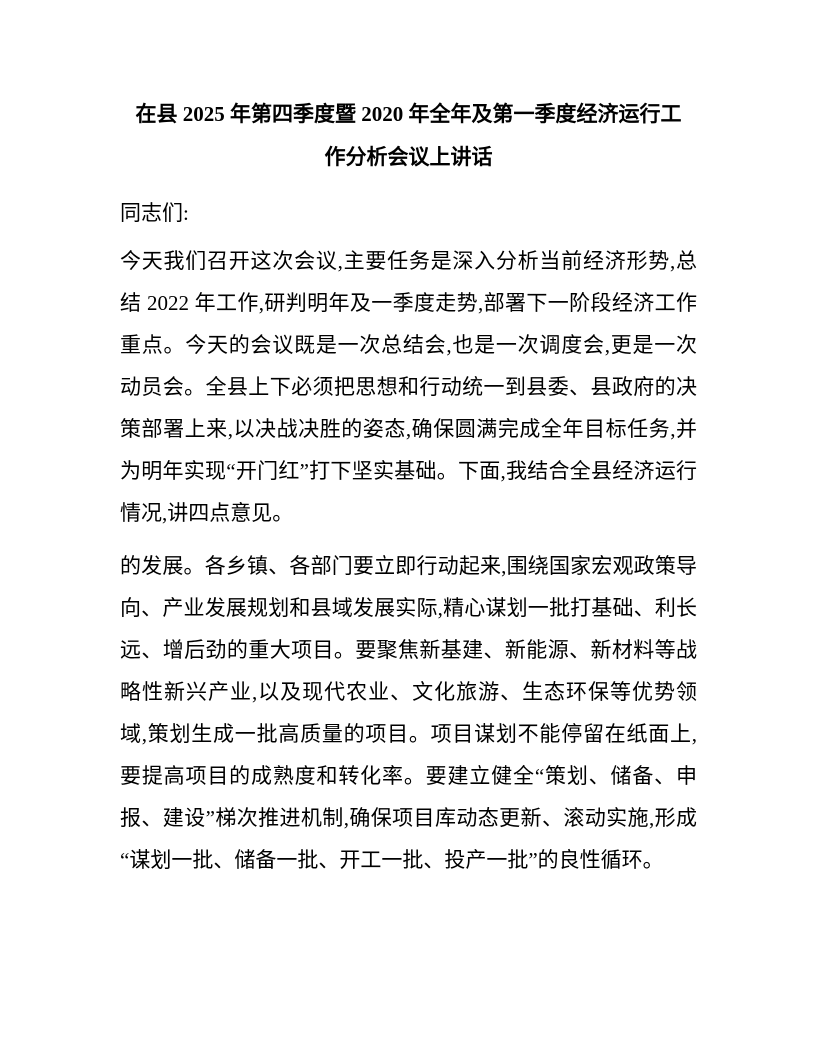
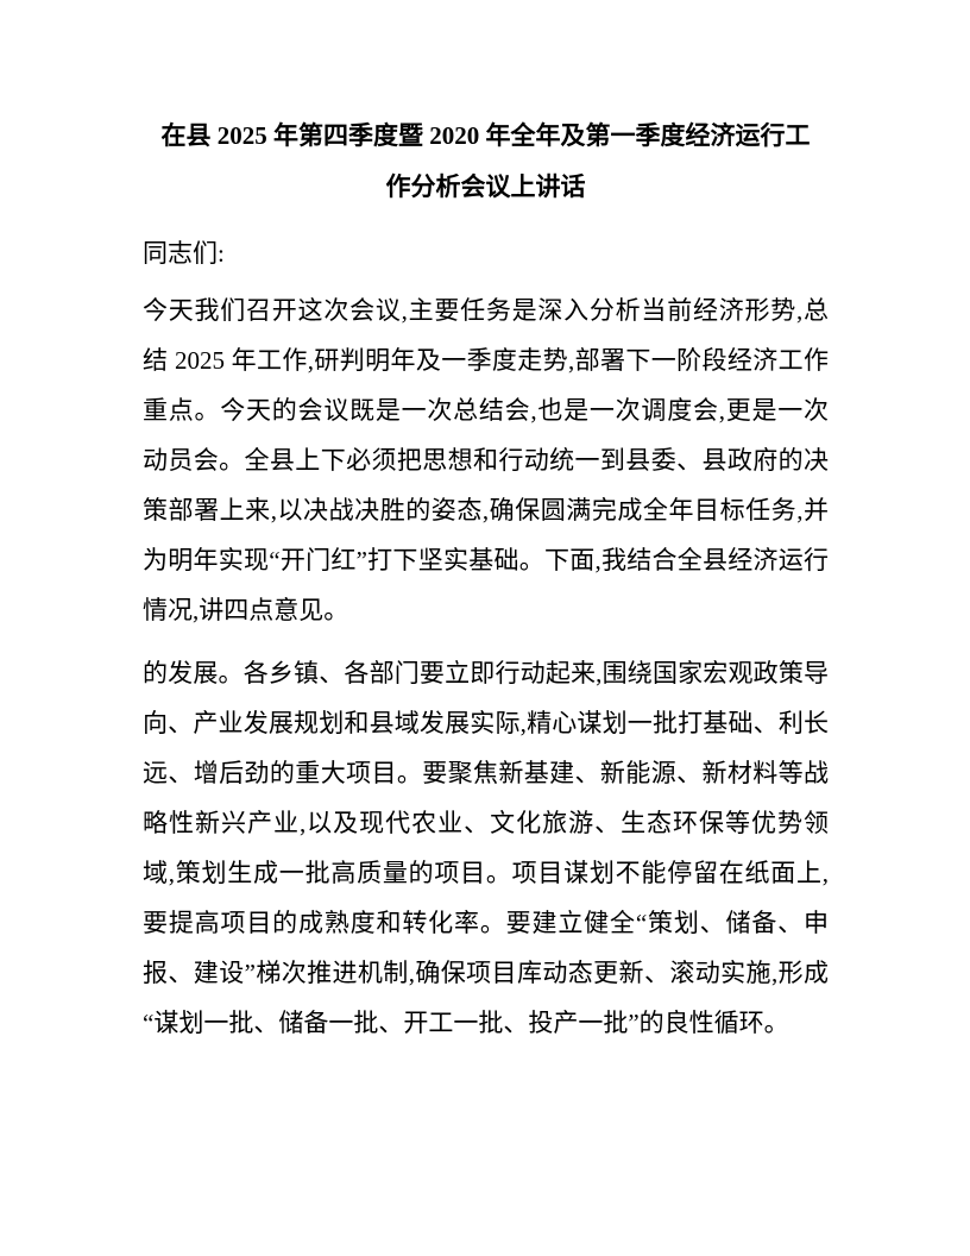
  在县 2025 年第四季度暨 2020 年全年及第一季度经济运行工
  作分析会议上讲话
  同志们:
- 今天我们召开这次会议,主要任务是深入分析当前经济形势,总结 2022 年工作,研判明年及一季度走势,部署下一阶段经济工作重点。今天的会议既是一次总结会,也是一次调度会,更是一次动员会。全县上下必须把思想和行动统一到县委、县政府的决策部署上来,以决战决胜的姿态,确保圆满完成全年目标任务,并为明年实现“开门红”打下坚实基础。下面,我结合全县经济运行情况,讲四点意见。
+ 今天我们召开这次会议,主要任务是深入分析当前经济形势,总结 2025 年工作,研判明年及一季度走势,部署下一阶段经济工作重点。今天的会议既是一次总结会,也是一次调度会,更是一次动员会。全县上下必须把思想和行动统一到县委、县政府的决策部署上来,以决战决胜的姿态,确保圆满完成全年目标任务,并为明年实现“开门红”打下坚实基础。下面,我结合全县经济运行情况,讲四点意见。
  的发展。各乡镇、各部门要立即行动起来,围绕国家宏观政策导向、产业发展规划和县域发展实际,精心谋划一批打基础、利长远、增后劲的重大项目。要聚焦新基建、新能源、新材料等战略性新兴产业,以及现代农业、文化旅游、生态环保等优势领域,策划生成一批高质量的项目。项目谋划不能停留在纸面上,要提高项目的成熟度和转化率。要建立健全“策划、储备、申报、建设”梯次推进机制,确保项目库动态更新、滚动实施,形成“谋划一批、储备一批、开工一批、投产一批”的良性循环。
